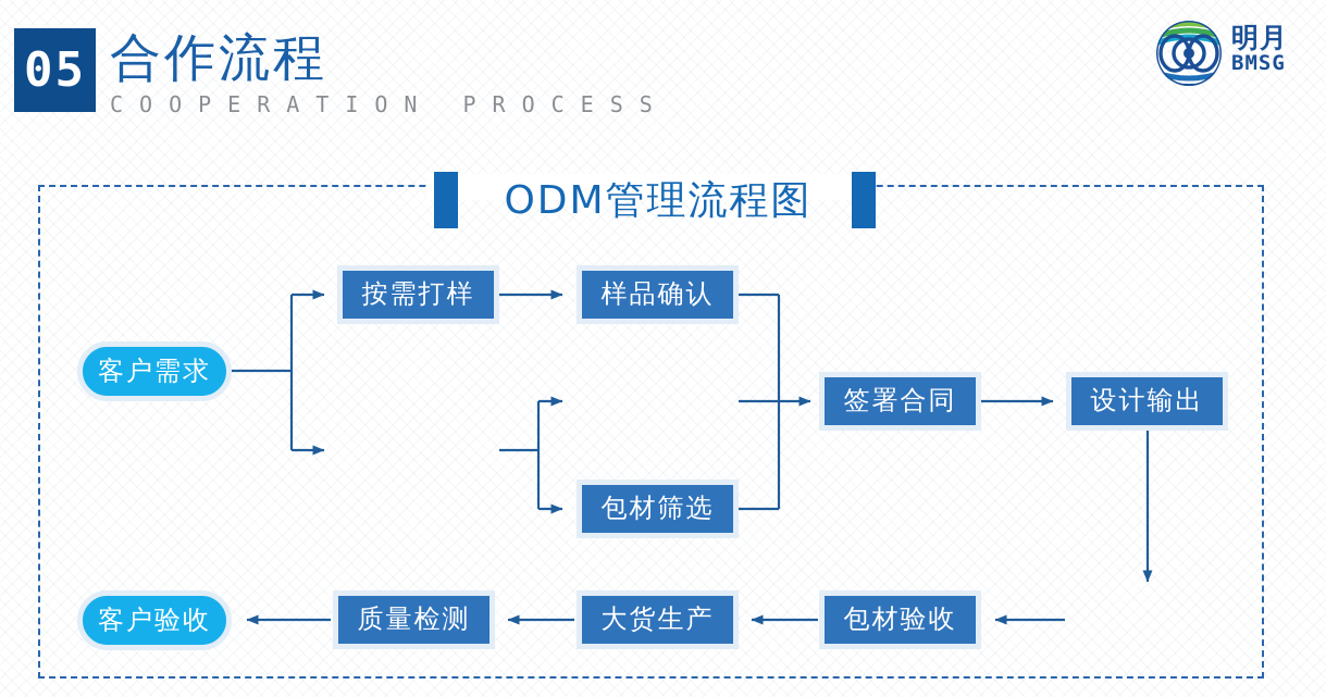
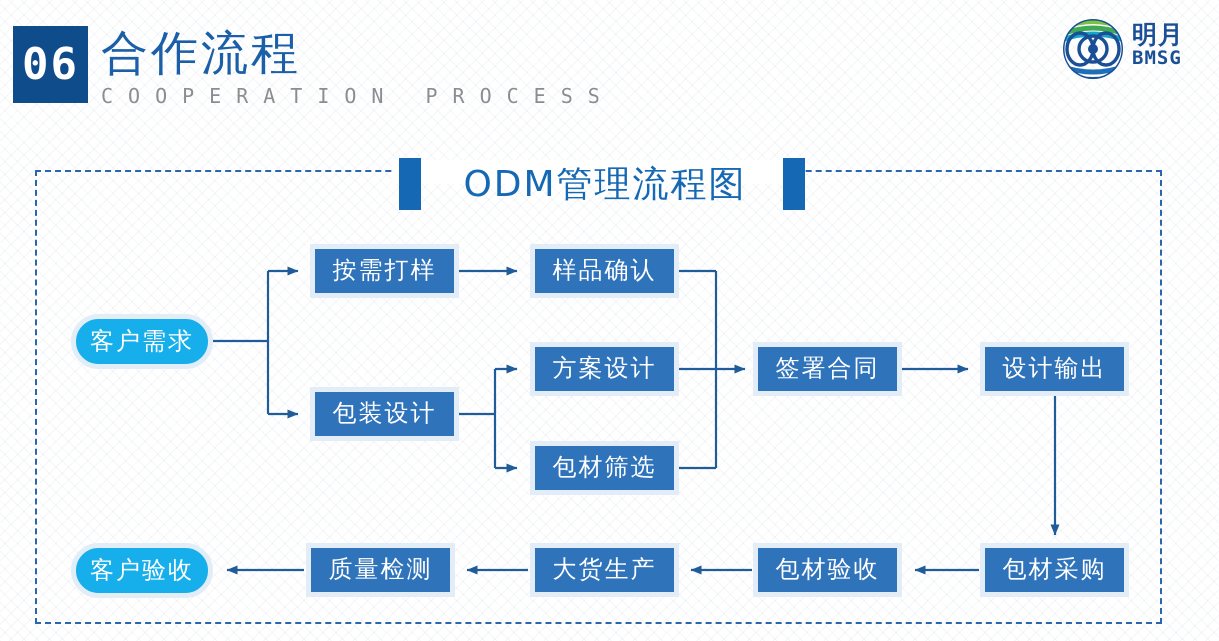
- 05
+ 06
  合作流程
  COOPERATION PROCESS
  明月
  BMSG
  ODM管理流程图
  客户需求
  按需打样
  样品确认
+ 包装设计
+ 方案设计
  包材筛选
  签署合同
  设计输出
+ 包材采购
  包材验收
  大货生产
  质量检测
  客户验收
